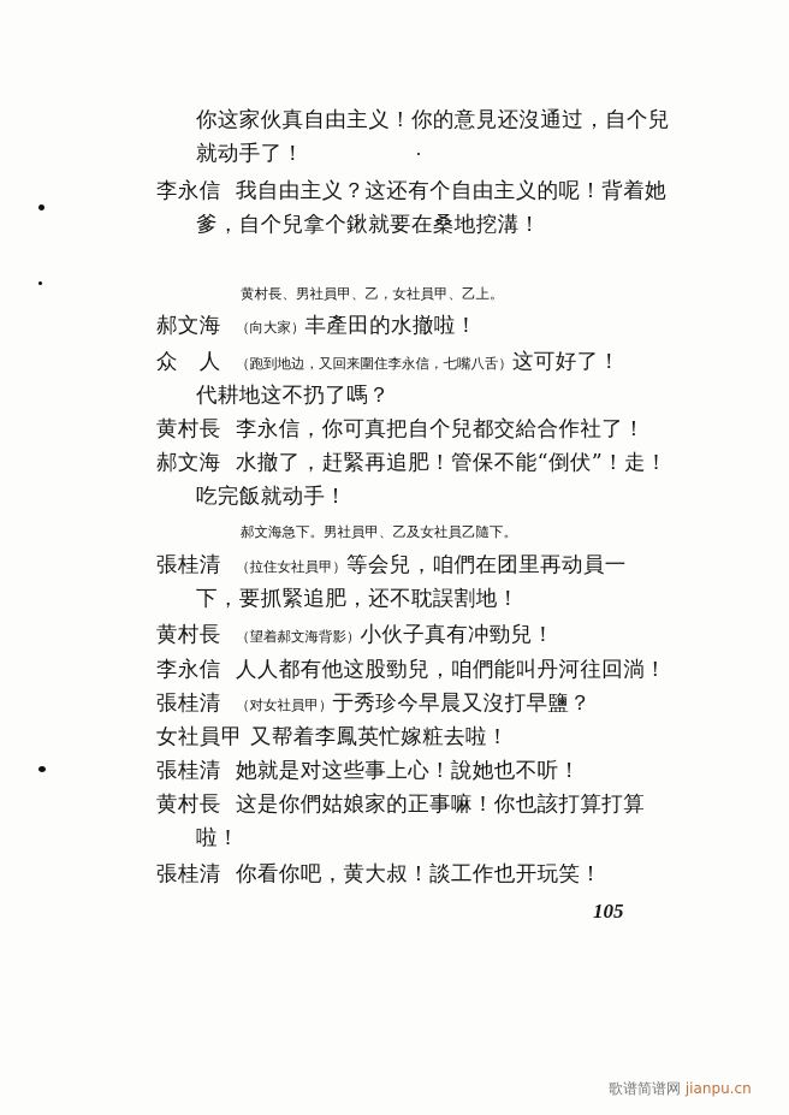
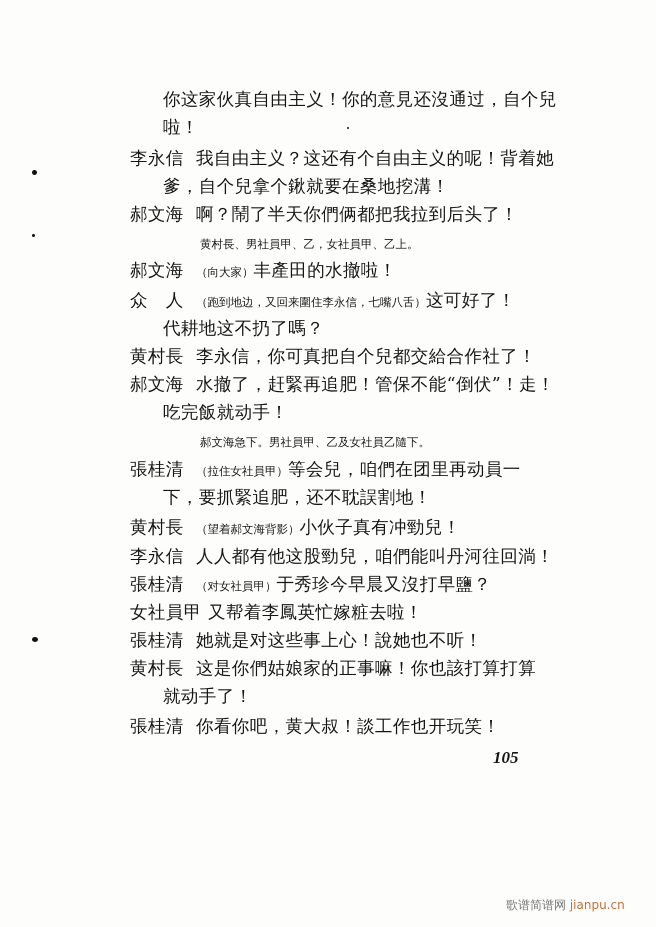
  你这家伙真自由主义！你的意見还沒通过，自个兒
- 就动手了！
+ 啦！
  李永信 我自由主义？这还有个自由主义的呢！背着她
  爹，自个兒拿个鍬就要在桑地挖溝！
+ 郝文海 啊？鬧了半天你們俩都把我拉到后头了！
  黄村長、男社員甲、乙，女社員甲、乙上。
  郝文海 （向大家）丰產田的水撤啦！
  众 人 （跑到地边，又回来圍住李永信，七嘴八舌）这可好了！
  代耕地这不扔了嗎？
  黄村長 李永信，你可真把自个兒都交給合作社了！
  郝文海 水撤了，赶緊再追肥！管保不能“倒伏”！走！
  吃完飯就动手！
  郝文海急下。男社員甲、乙及女社員乙隨下。
  張桂清 （拉住女社員甲）等会兒，咱們在团里再动員一
  下，要抓緊追肥，还不耽誤割地！
  黄村長 （望着郝文海背影）小伙子真有冲勁兒！
  李永信 人人都有他这股勁兒，咱們能叫丹河往回淌！
  張桂清 （对女社員甲）于秀珍今早晨又沒打早鹽？
  女社員甲 又帮着李鳳英忙嫁粧去啦！
  張桂清 她就是对这些事上心！說她也不听！
  黄村長 这是你們姑娘家的正事嘛！你也該打算打算
- 啦！
+ 就动手了！
  張桂清 你看你吧，黄大叔！談工作也开玩笑！
  105
  歌谱简谱网 jianpu.cn
